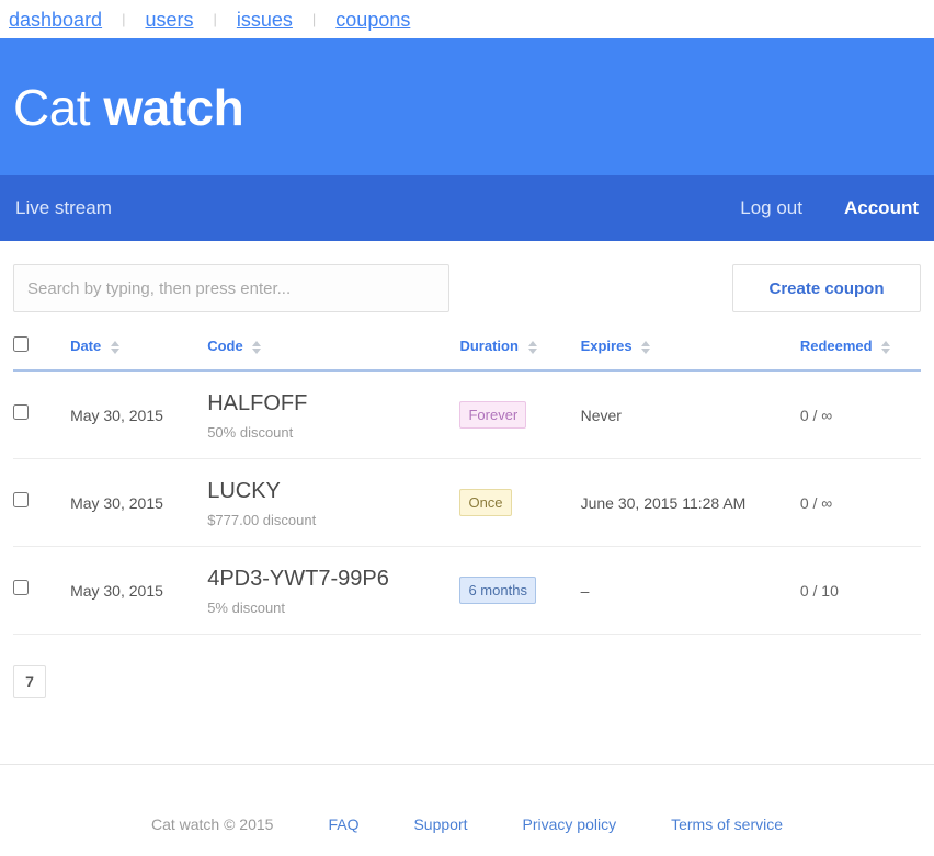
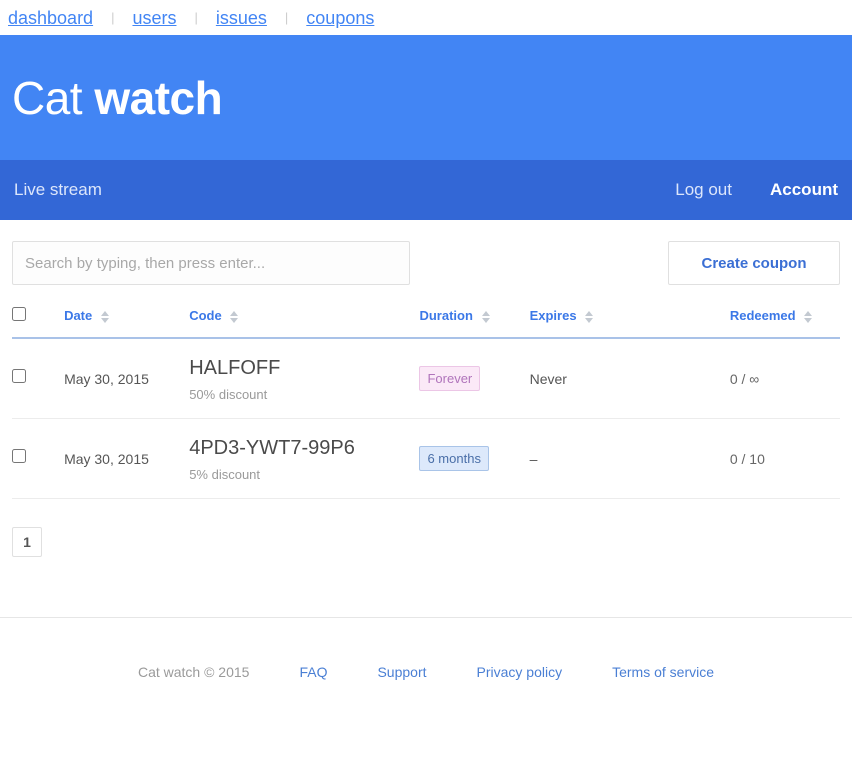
  dashboard
  |
  users
  |
  issues
  |
  coupons
  Cat watch
  Live stream
  Log out
  Account
  Search by typing, then press enter...
  Create coupon
  	Date	Code	Duration	Expires	Redeemed
  	May 30, 2015	HALFOFF 50% discount	Forever	Never	0 / ∞
- 	May 30, 2015	LUCKY $777.00 discount	Once	June 30, 2015 11:28 AM	0 / ∞
  	May 30, 2015	4PD3-YWT7-99P6 5% discount	6 months	–	0 / 10
- 7
+ 1
  Cat watch © 2015
  FAQ
  Support
  Privacy policy
  Terms of service
